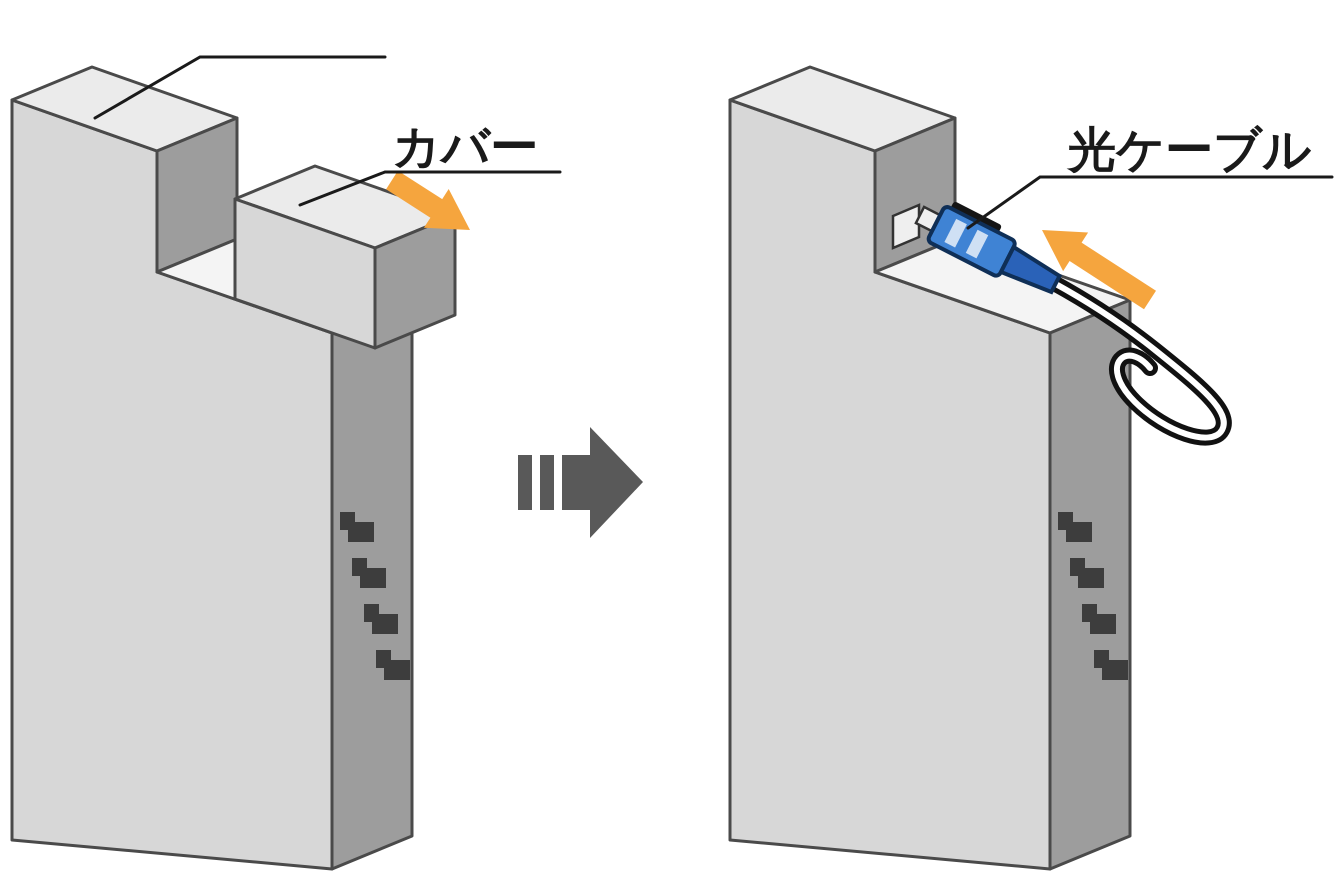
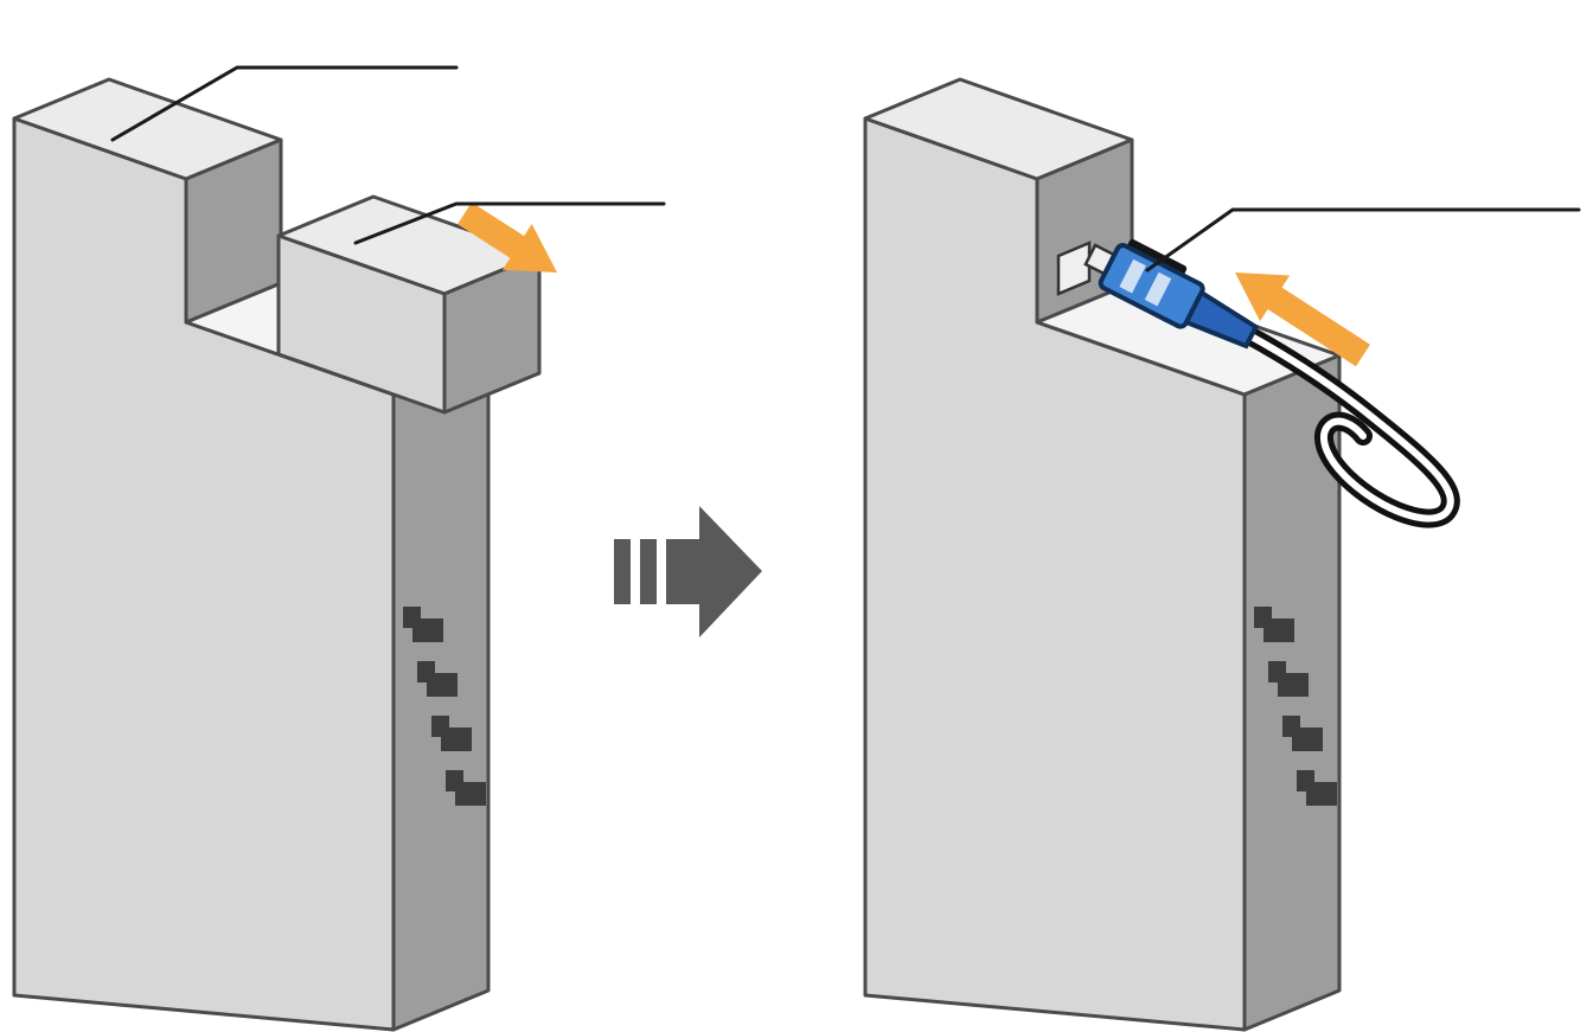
- カバー
- 光ケーブル
